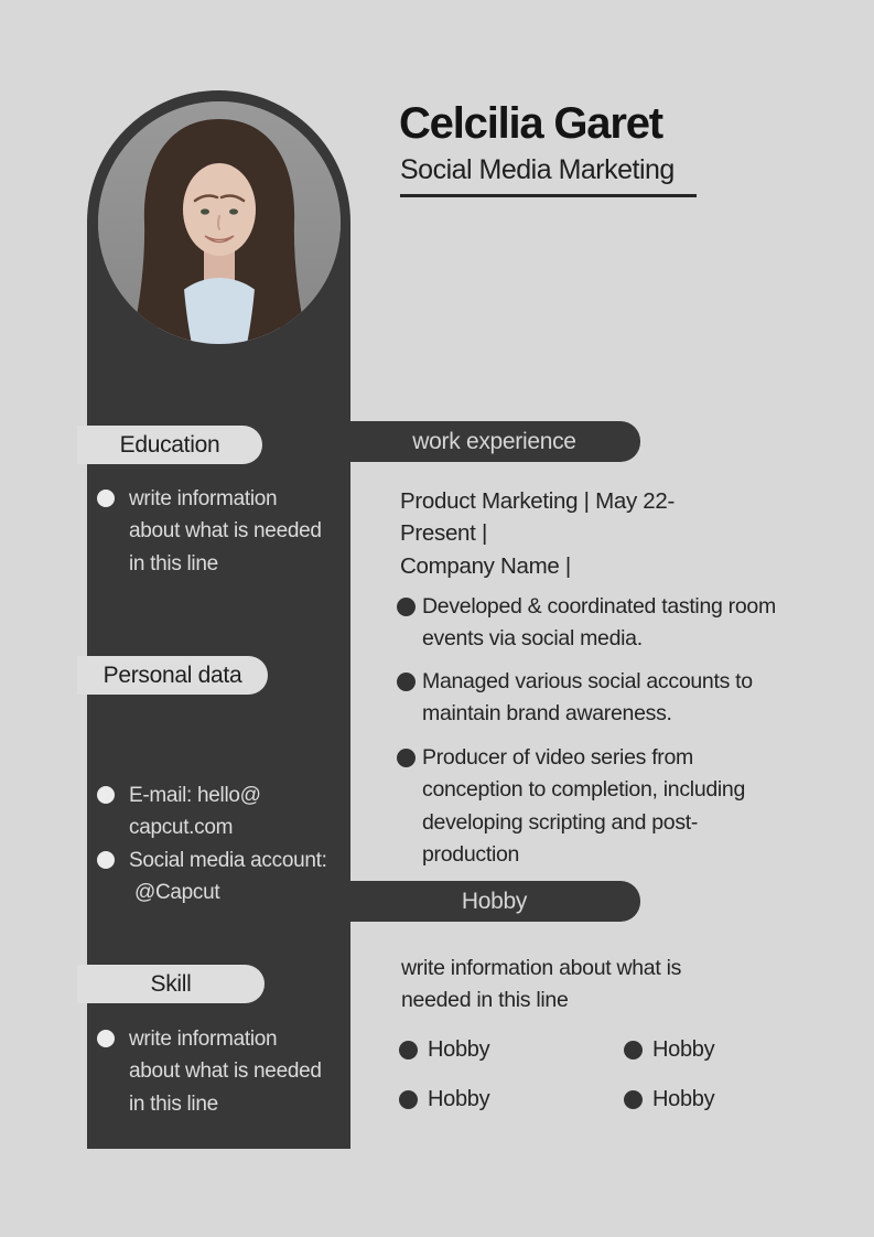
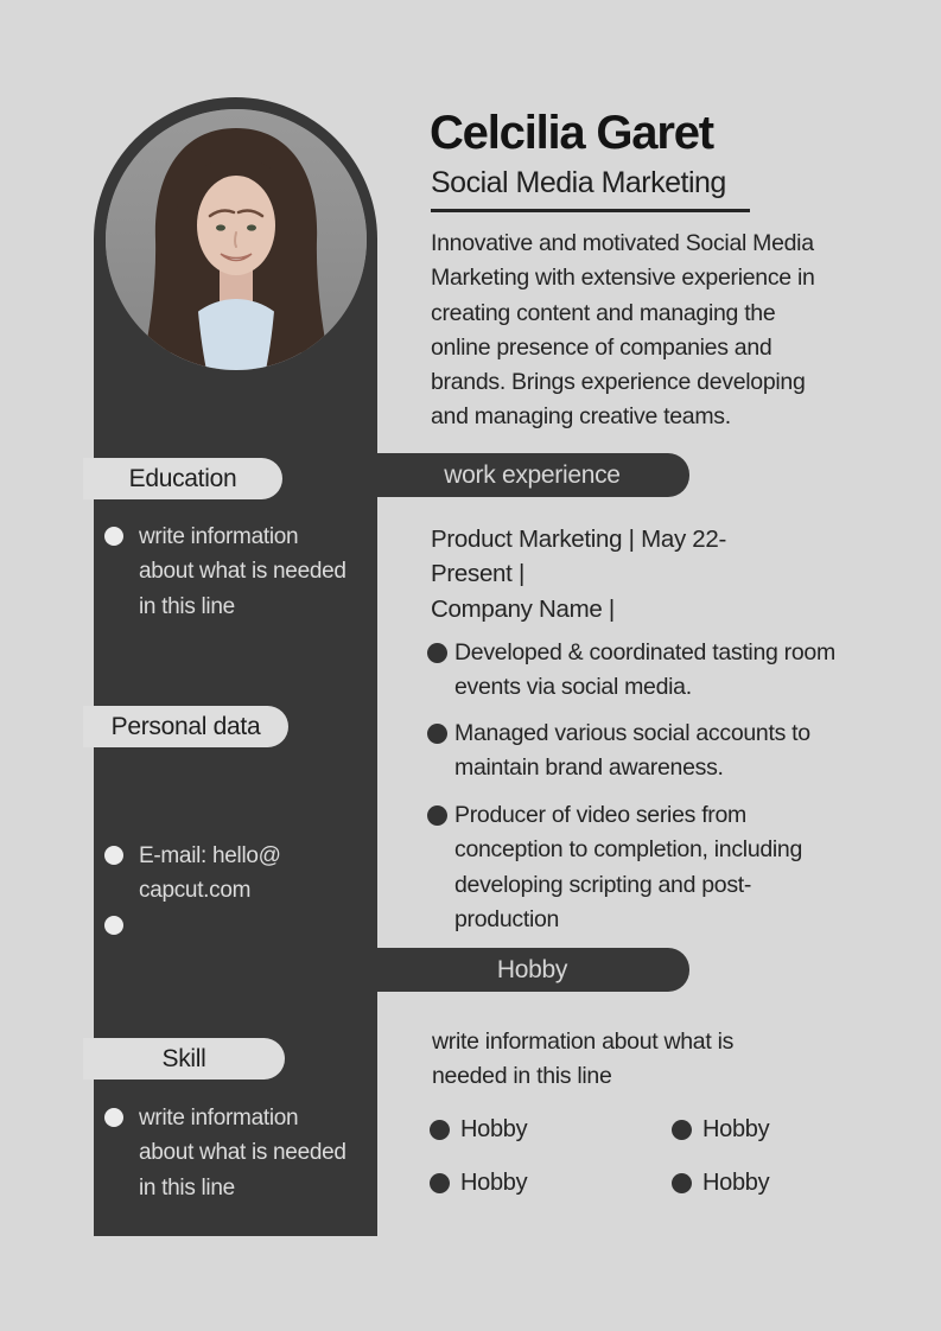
  Celcilia Garet
  Social Media Marketing
+ Innovative and motivated Social Media
+ Marketing with extensive experience in
+ creating content and managing the
+ online presence of companies and
+ brands. Brings experience developing
+ and managing creative teams.
  work experience
  Product Marketing | May 22-
  Present |
  Company Name |
  Developed & coordinated tasting room
  events via social media.
  Managed various social accounts to
  maintain brand awareness.
  Producer of video series from
  conception to completion, including
  developing scripting and post-
  production
  Hobby
  write information about what is
  needed in this line
  Hobby
  Hobby
  Hobby
  Hobby
  Education
  write information
  about what is needed
  in this line
  Personal data
  E-mail: hello@
  capcut.com
- Social media account:
- @Capcut
  Skill
  write information
  about what is needed
  in this line
